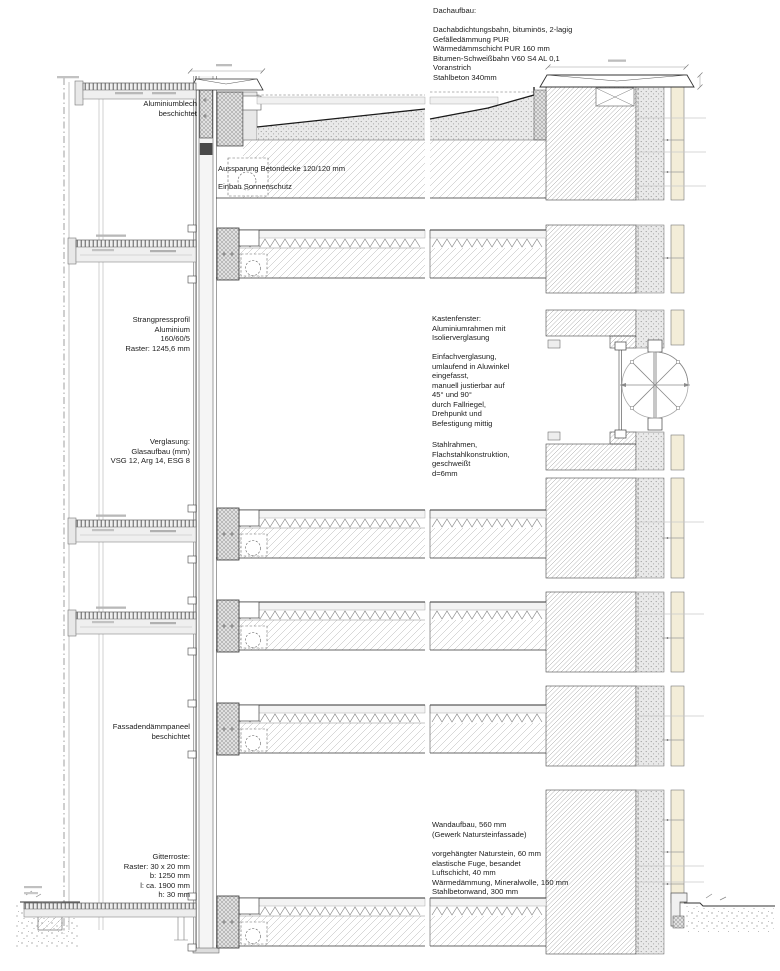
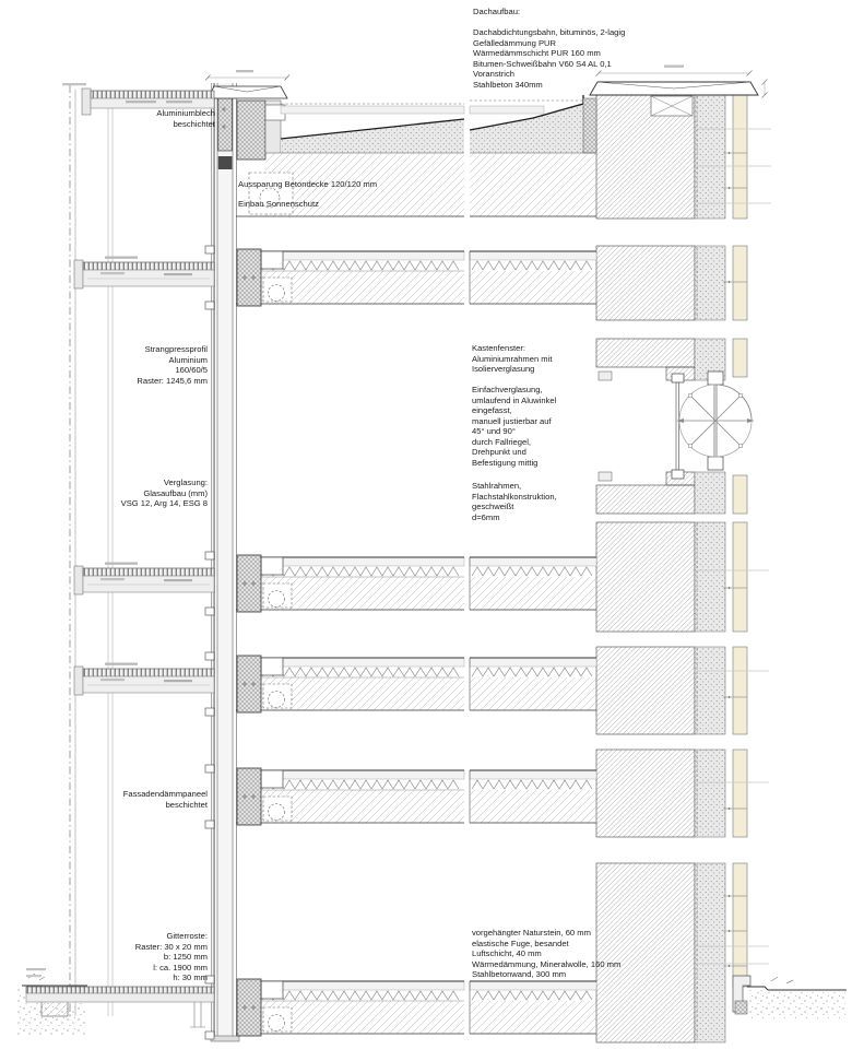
  Dachaufbau:
  Dachabdichtungsbahn, bituminös, 2-lagig
  Gefälledämmung PUR
  Wärmedämmschicht PUR 160 mm
  Bitumen-Schweißbahn V60 S4 AL 0,1
  Voranstrich
  Stahlbeton 340mm
  Aluminiumblech
  beschichtet
  Aussparung Betondecke 120/120 mm
  Einbau Sonnenschutz
  Strangpressprofil
  Aluminium
  160/60/5
  Raster: 1245,6 mm
  Verglasung:
  Glasaufbau (mm)
  VSG 12, Arg 14, ESG 8
  Kastenfenster:
  Aluminiumrahmen mit
  Isolierverglasung
  Einfachverglasung,
  umlaufend in Aluwinkel
  eingefasst,
  manuell justierbar auf
  45° und 90°
  durch Fallriegel,
  Drehpunkt und
  Befestigung mittig
  Stahlrahmen,
  Flachstahlkonstruktion,
  geschweißt
  d=6mm
  Fassadendämmpaneel
  beschichtet
  Gitterroste:
  Raster: 30 x 20 mm
  b: 1250 mm
  l: ca. 1900 mm
  h: 30 mm
- Wandaufbau, 560 mm
- (Gewerk Natursteinfassade)
  vorgehängter Naturstein, 60 mm
  elastische Fuge, besandet
  Luftschicht, 40 mm
  Wärmedämmung, Mineralwolle, 160 mm
  Stahlbetonwand, 300 mm
